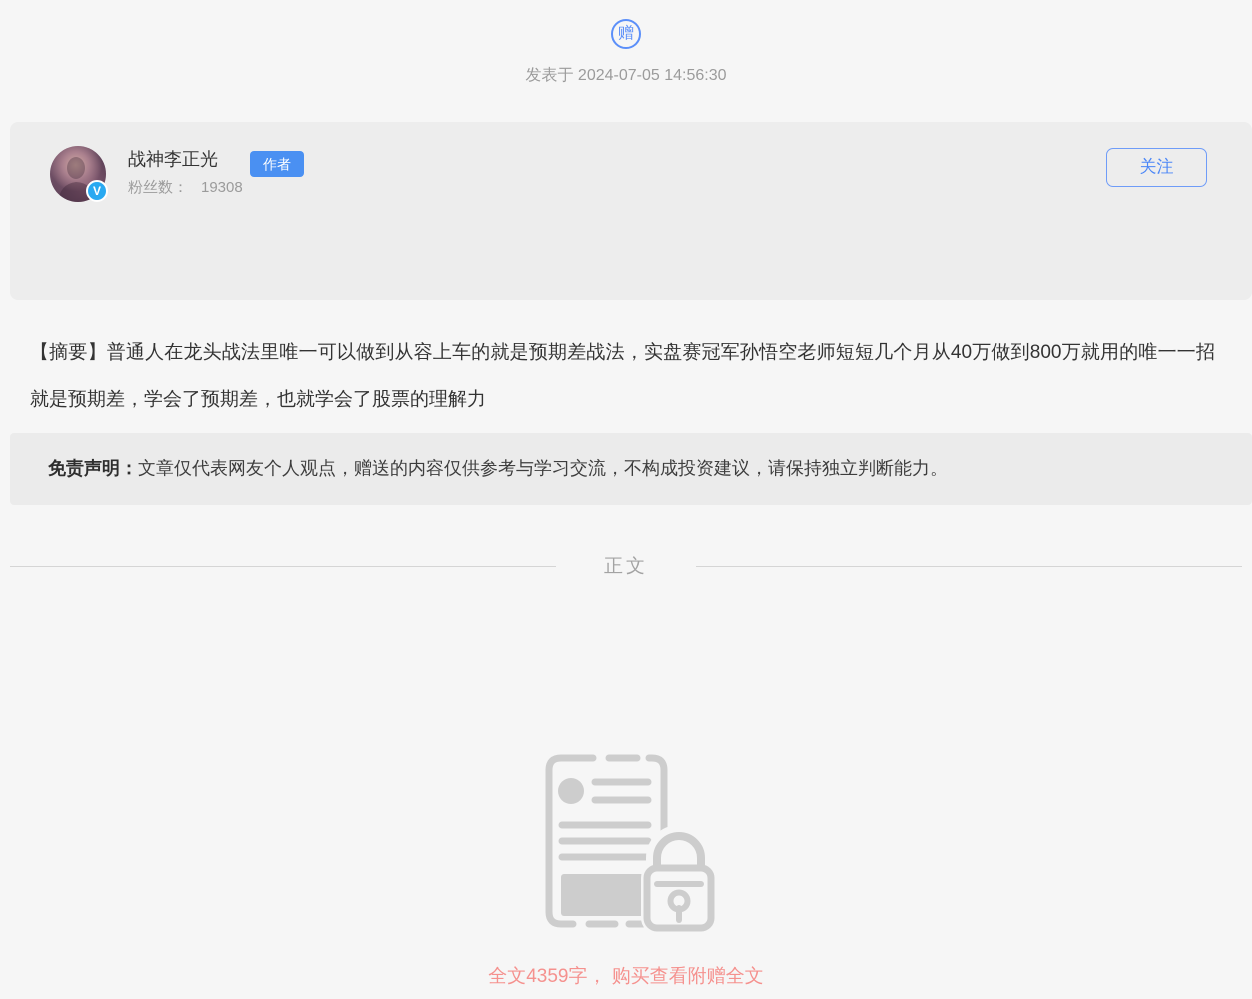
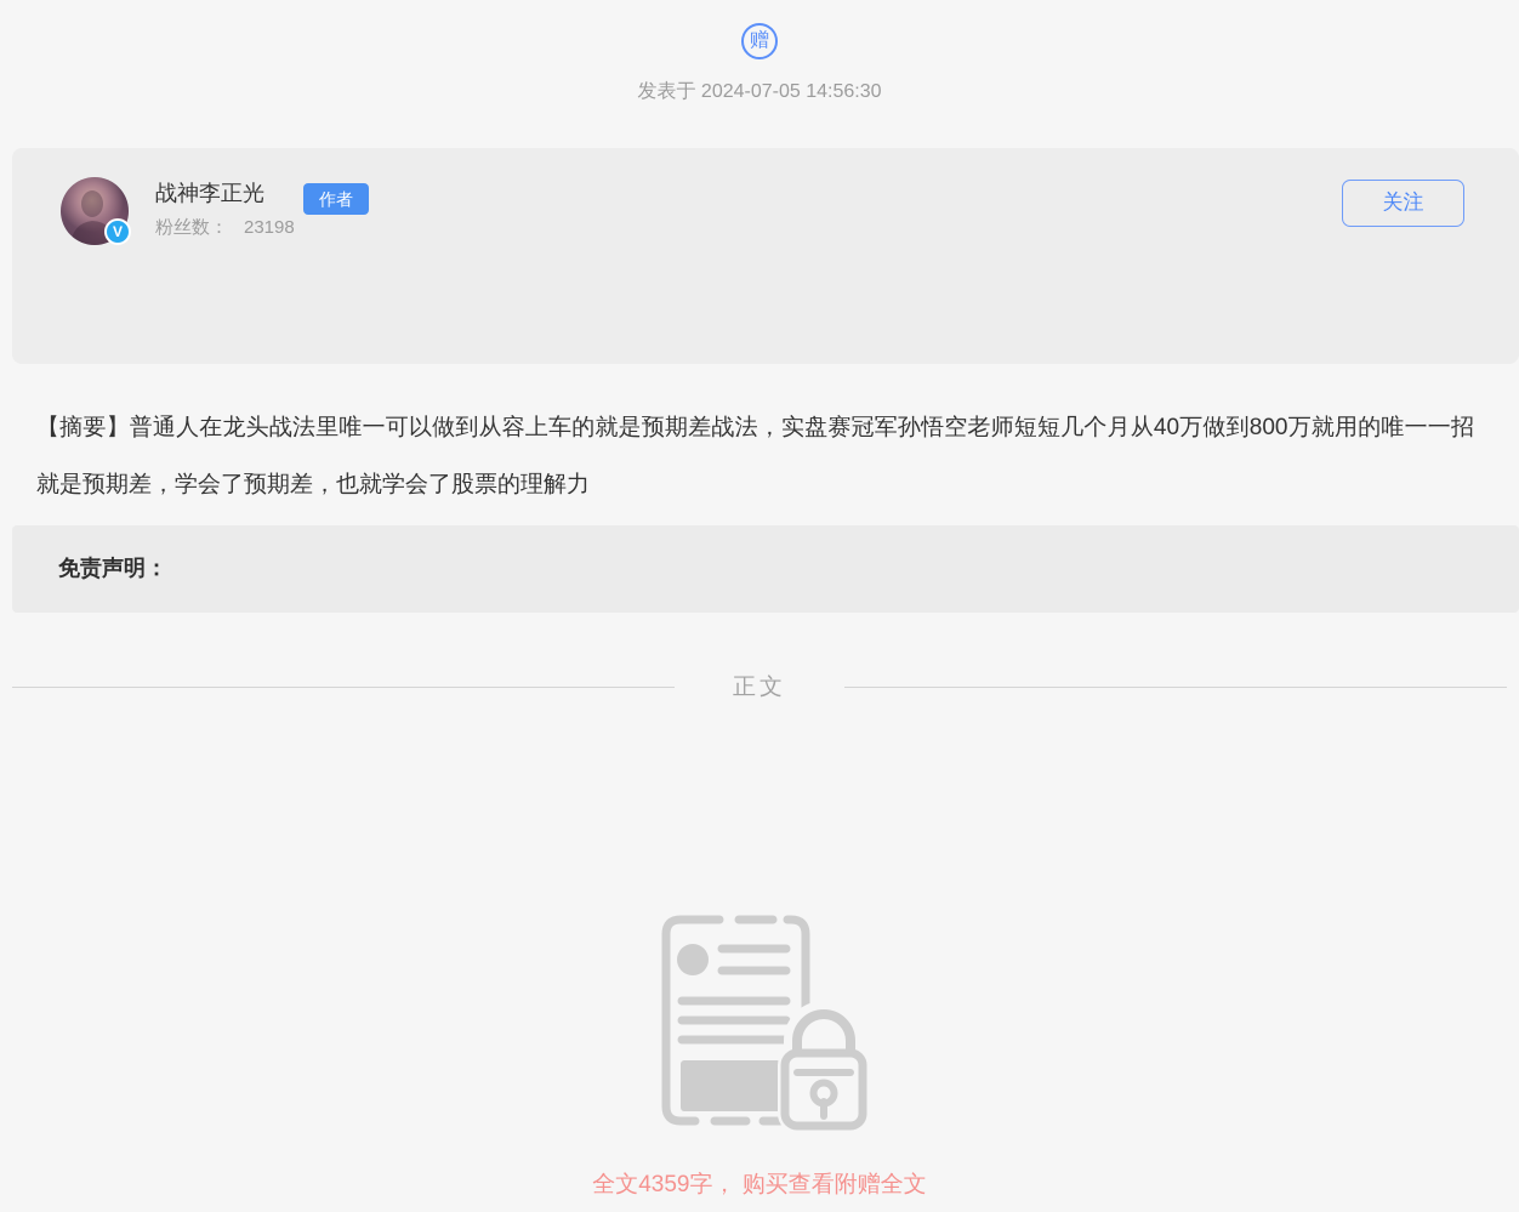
  赠
  发表于 2024-07-05 14:56:30
  V
  战神李正光
  作者
- 粉丝数： 19308
+ 粉丝数： 23198
  关注
  【摘要】普通人在龙头战法里唯一可以做到从容上车的就是预期差战法，实盘赛冠军孙悟空老师短短几个月从40万做到800万就用的唯一一招就是预期差，学会了预期差，也就学会了股票的理解力
  免责声明：
- 文章仅代表网友个人观点，赠送的内容仅供参考与学习交流，不构成投资建议，请保持独立判断能力。
  正文
  全文4359字， 购买查看附赠全文
